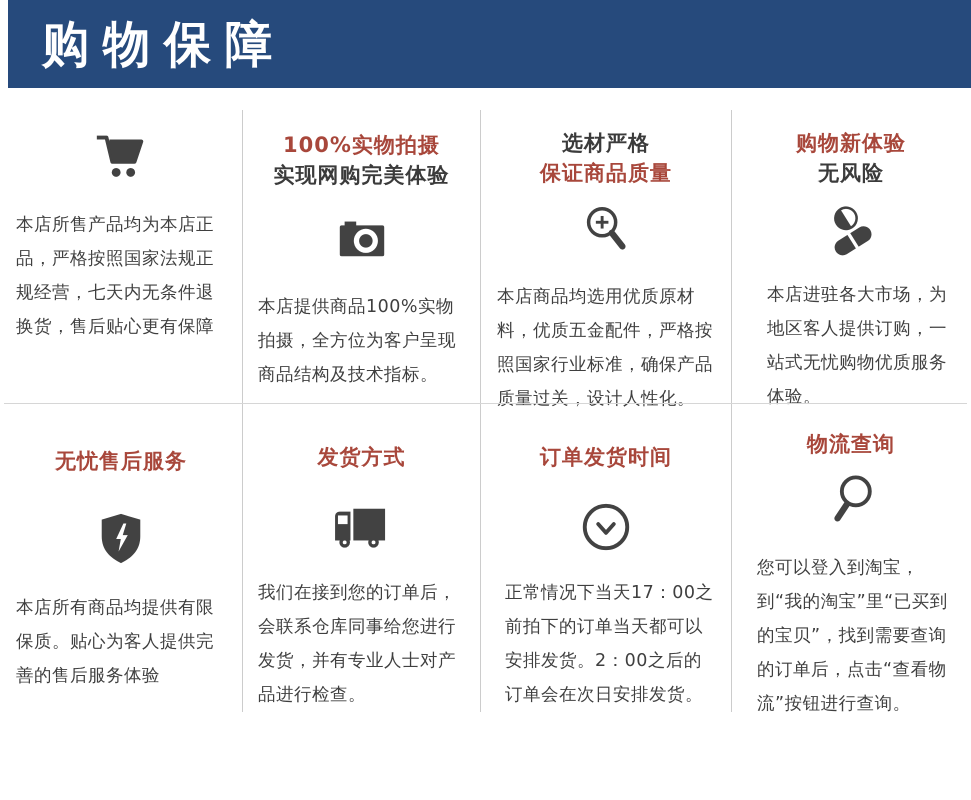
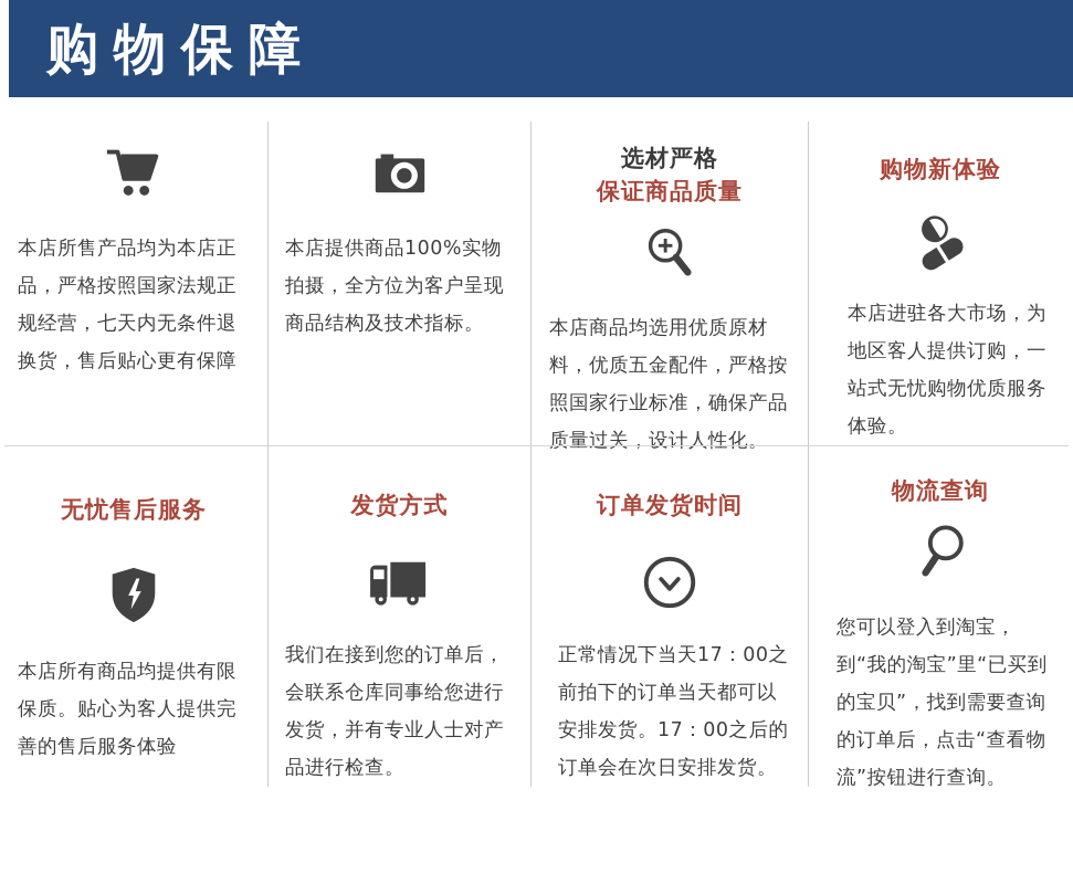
  购物保障
  本店所售产品均为本店正品，严格按照国家法规正规经营，七天内无条件退换货，售后贴心更有保障
- 100%实物拍摄
- 实现网购完美体验
  本店提供商品100%实物拍摄，全方位为客户呈现商品结构及技术指标。
  选材严格
  保证商品质量
  本店商品均选用优质原材料，优质五金配件，严格按照国家行业标准，确保产品质量过关，设计人性化。
  购物新体验
- 无风险
  本店进驻各大市场，为地区客人提供订购，一站式无忧购物优质服务体验。
  无忧售后服务
  本店所有商品均提供有限保质。贴心为客人提供完善的售后服务体验
  发货方式
  我们在接到您的订单后，会联系仓库同事给您进行发货，并有专业人士对产品进行检查。
  订单发货时间
- 正常情况下当天17：00之前拍下的订单当天都可以安排发货。2：00之后的订单会在次日安排发货。
+ 正常情况下当天17：00之前拍下的订单当天都可以安排发货。17：00之后的订单会在次日安排发货。
  物流查询
  您可以登入到淘宝，到“我的淘宝”里“已买到的宝贝”，找到需要查询的订单后，点击“查看物流”按钮进行查询。
